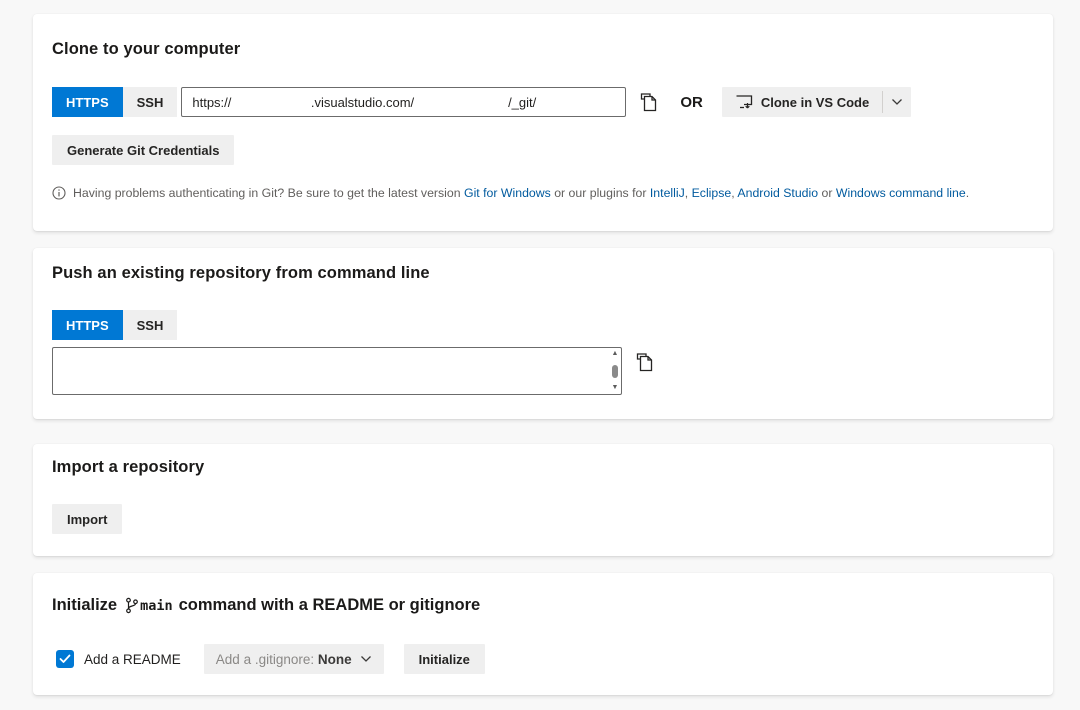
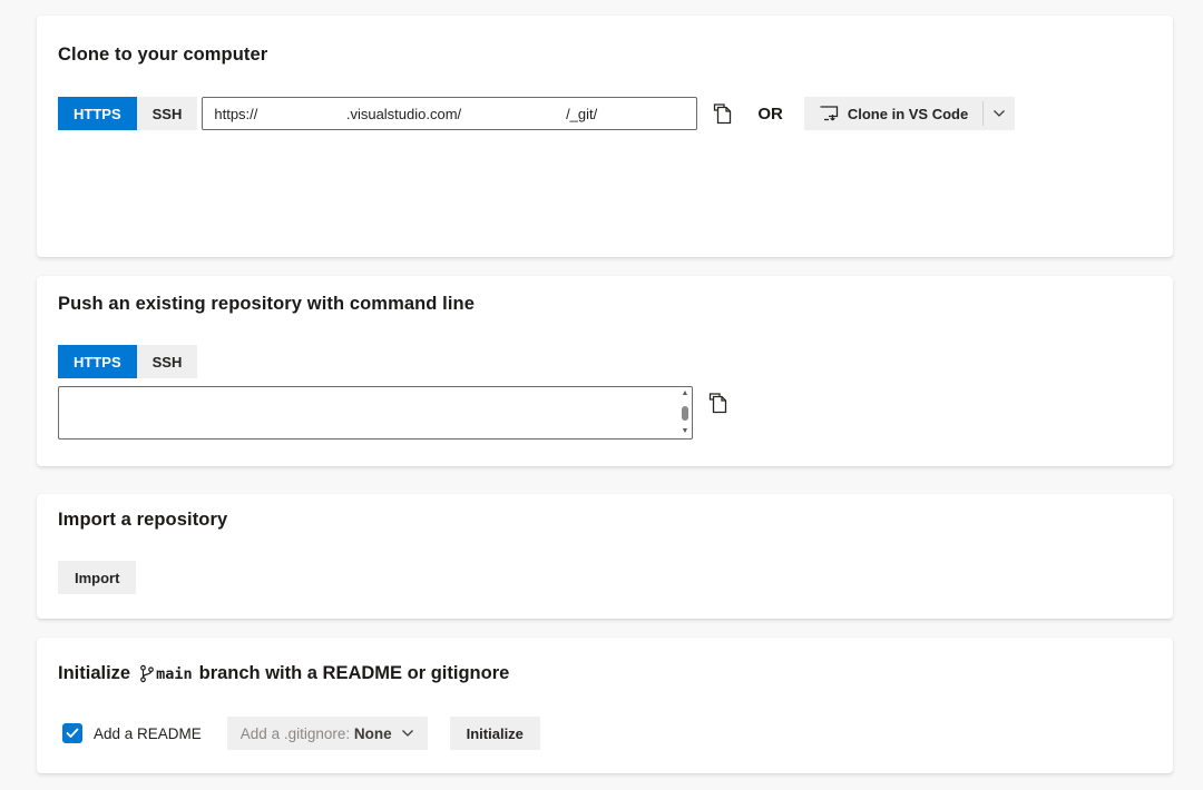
  Clone to your computer
  HTTPS
  SSH
  https:// .visualstudio.com/ /_git/
  OR
  Clone in VS Code
- Generate Git Credentials
- Having problems authenticating in Git? Be sure to get the latest version Git for Windows or our plugins for IntelliJ, Eclipse, Android Studio or Windows command line.
- Push an existing repository from command line
+ Push an existing repository with command line
  HTTPS
  SSH
  Import a repository
  Import
  Initialize
  main
- command with a README or gitignore
+ branch with a README or gitignore
  Add a README
  Add a .gitignore: None
  Initialize
